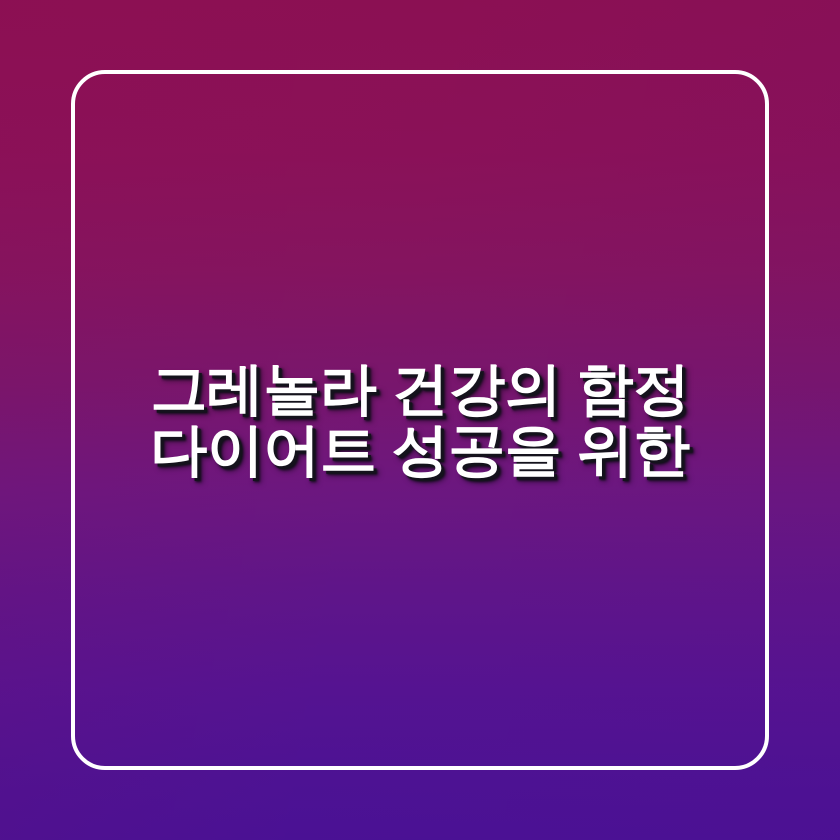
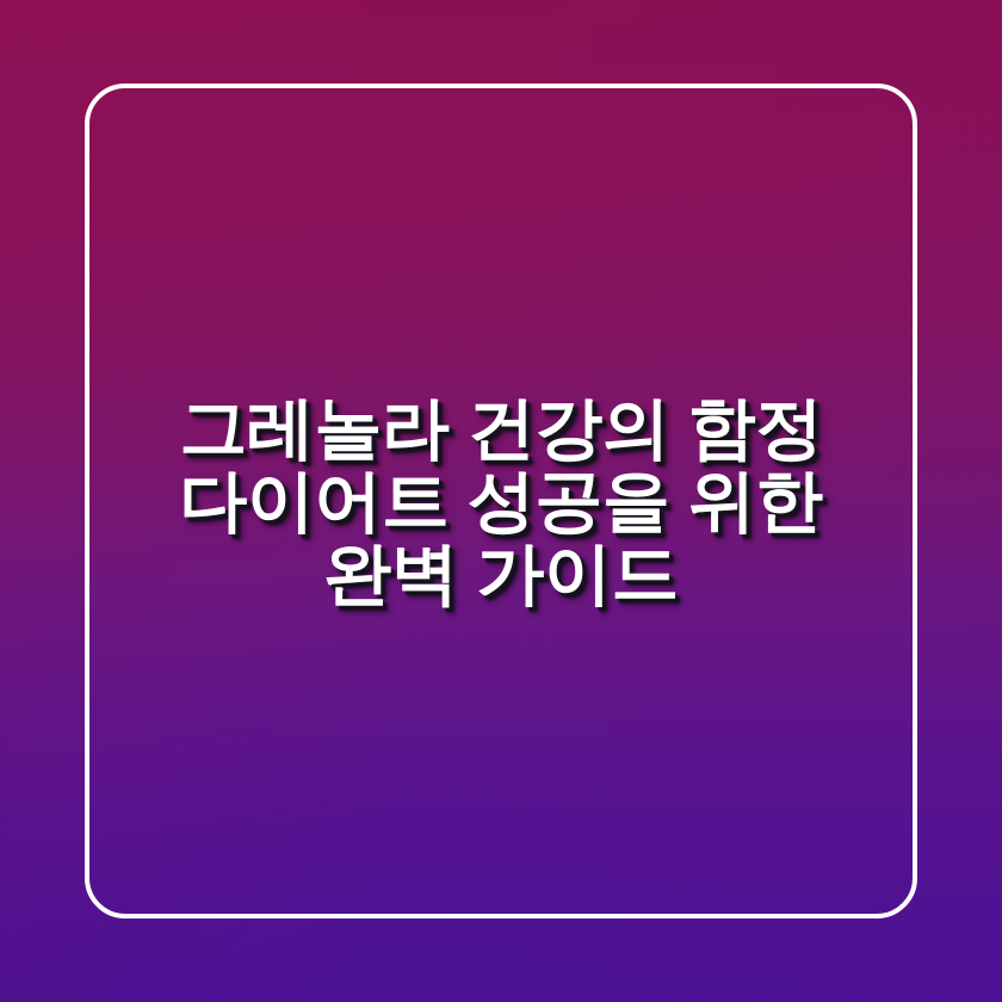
  그레놀라 건강의 함정
  다이어트 성공을 위한
+ 완벽 가이드
